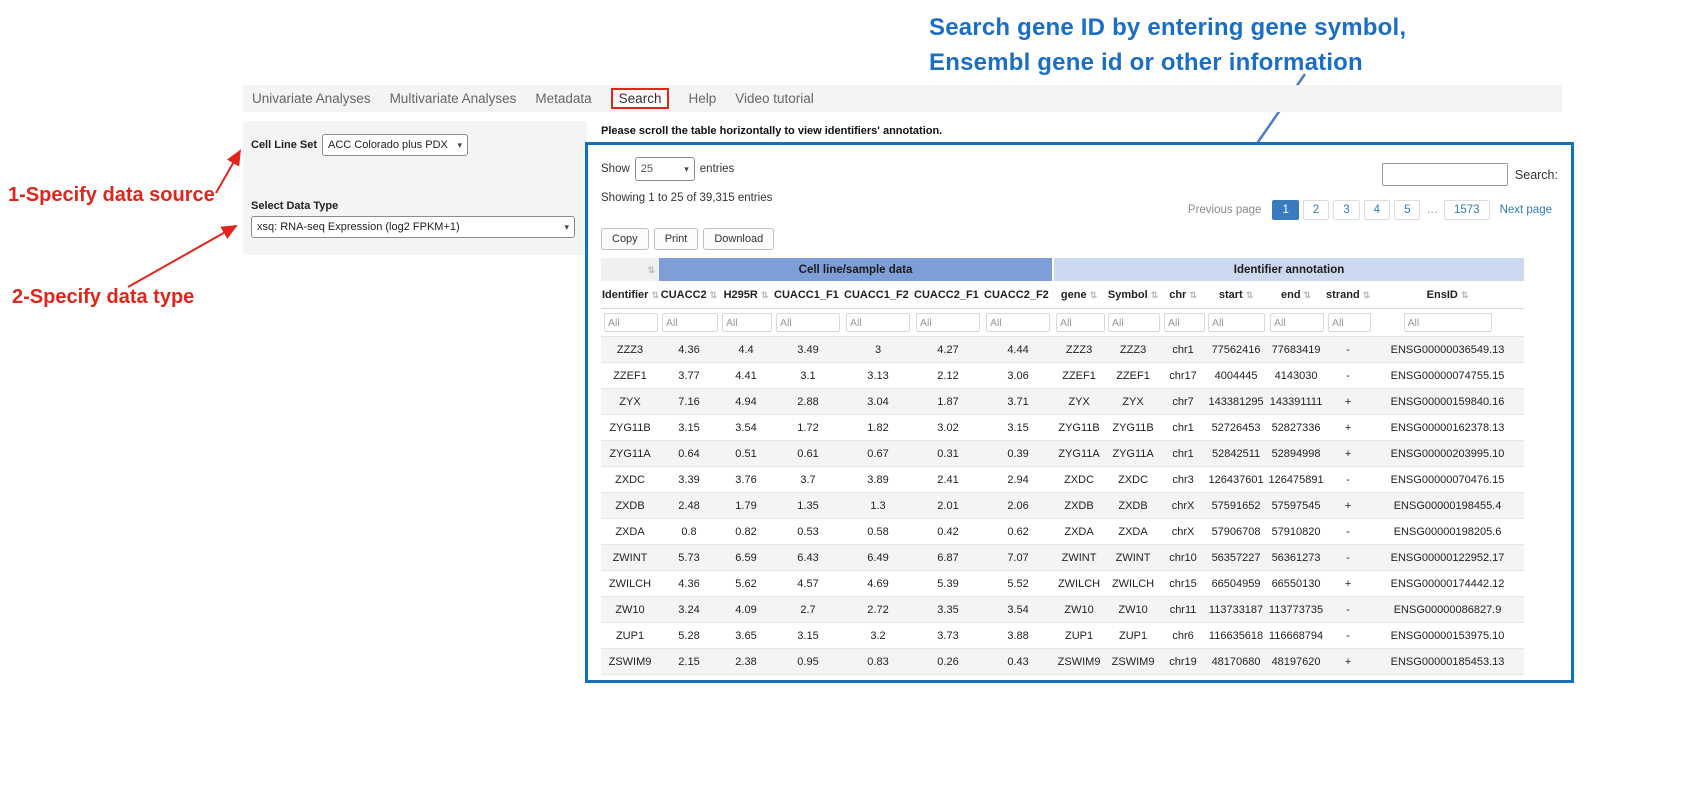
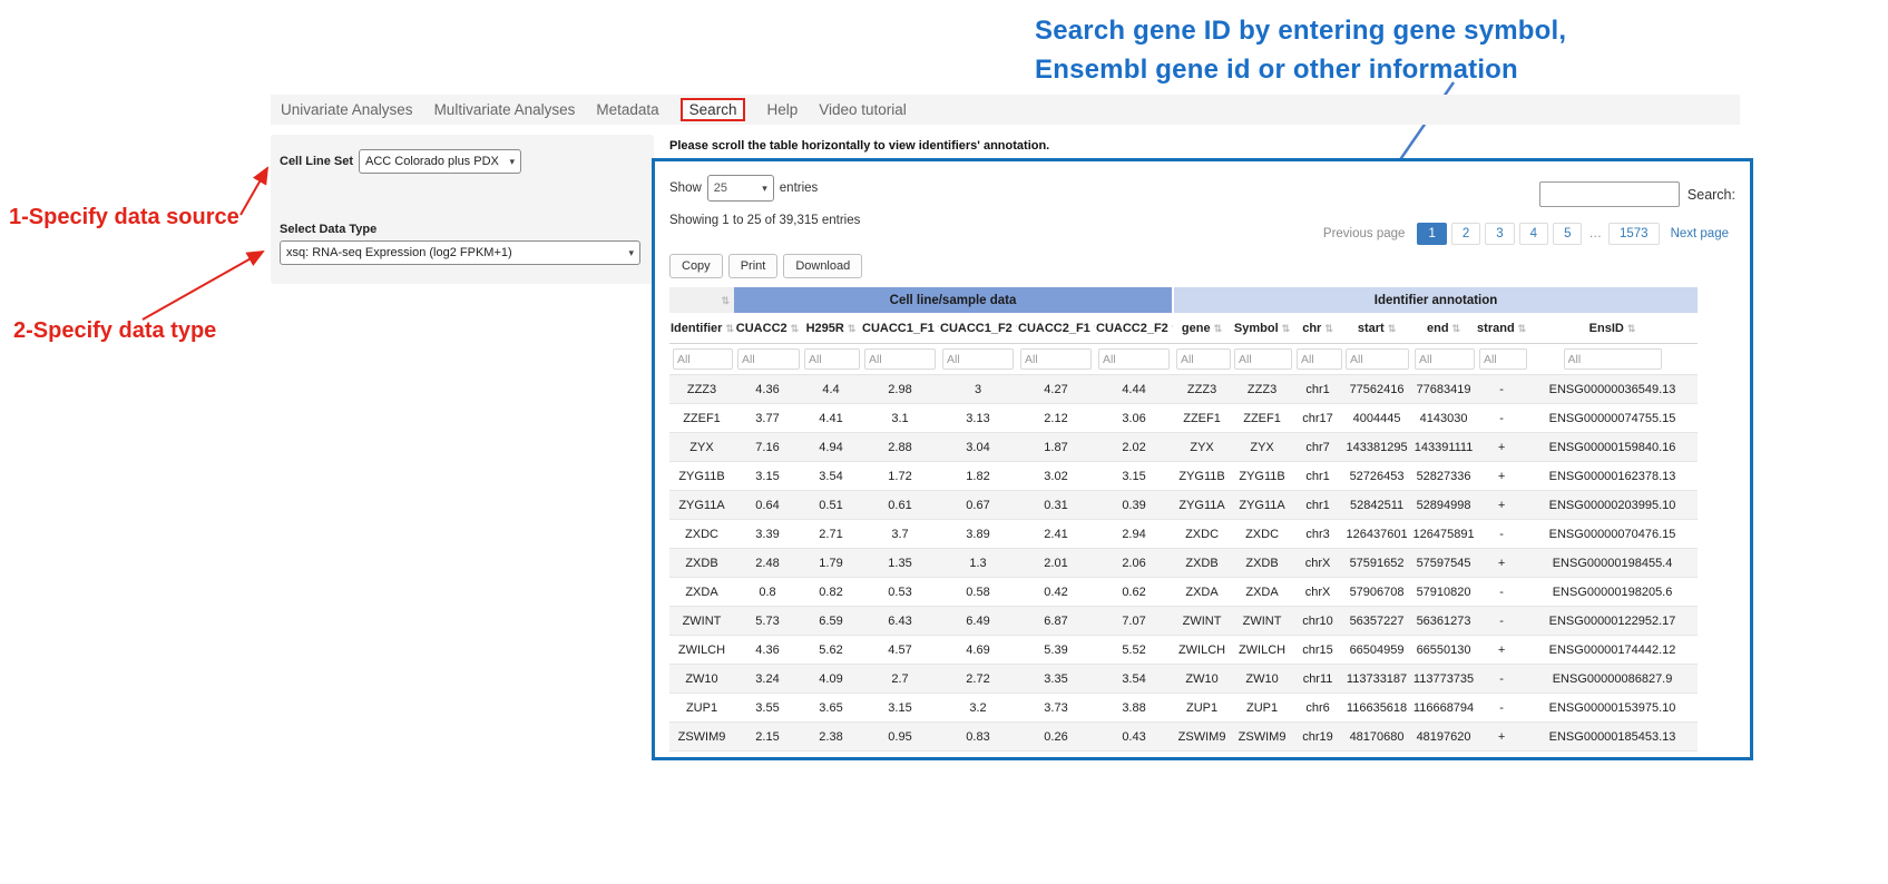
  Search gene ID by entering gene symbol,
  Ensembl gene id or other information
  1-Specify data source
  2-Specify data type
  Univariate Analyses
  Multivariate Analyses
  Metadata
  Search
  Help
  Video tutorial
  Cell Line Set
  ACC Colorado plus PDX
  ▾
  Select Data Type
  xsq: RNA-seq Expression (log2 FPKM+1)
  ▾
  Please scroll the table horizontally to view identifiers' annotation.
  Show
  25
  ▾
  entries
  Search:
  Showing 1 to 25 of 39,315 entries
  Previous page
  1
  2
  3
  4
  5
  …
  1573
  Next page
  Copy
  Print
  Download
  ⇅	Cell line/sample data	Identifier annotation
  Identifier ⇅	CUACC2 ⇅	H295R ⇅	CUACC1_F1	CUACC1_F2	CUACC2_F1	CUACC2_F2	gene ⇅	Symbol ⇅	chr ⇅	start ⇅	end ⇅	strand ⇅	EnsID ⇅
  All	All	All	All	All	All	All	All	All	All	All	All	All	All
- ZZZ3	4.36	4.4	3.49	3	4.27	4.44	ZZZ3	ZZZ3	chr1	77562416	77683419	-	ENSG00000036549.13
+ ZZZ3	4.36	4.4	2.98	3	4.27	4.44	ZZZ3	ZZZ3	chr1	77562416	77683419	-	ENSG00000036549.13
  ZZEF1	3.77	4.41	3.1	3.13	2.12	3.06	ZZEF1	ZZEF1	chr17	4004445	4143030	-	ENSG00000074755.15
- ZYX	7.16	4.94	2.88	3.04	1.87	3.71	ZYX	ZYX	chr7	143381295	143391111	+	ENSG00000159840.16
+ ZYX	7.16	4.94	2.88	3.04	1.87	2.02	ZYX	ZYX	chr7	143381295	143391111	+	ENSG00000159840.16
  ZYG11B	3.15	3.54	1.72	1.82	3.02	3.15	ZYG11B	ZYG11B	chr1	52726453	52827336	+	ENSG00000162378.13
  ZYG11A	0.64	0.51	0.61	0.67	0.31	0.39	ZYG11A	ZYG11A	chr1	52842511	52894998	+	ENSG00000203995.10
- ZXDC	3.39	3.76	3.7	3.89	2.41	2.94	ZXDC	ZXDC	chr3	126437601	126475891	-	ENSG00000070476.15
+ ZXDC	3.39	2.71	3.7	3.89	2.41	2.94	ZXDC	ZXDC	chr3	126437601	126475891	-	ENSG00000070476.15
  ZXDB	2.48	1.79	1.35	1.3	2.01	2.06	ZXDB	ZXDB	chrX	57591652	57597545	+	ENSG00000198455.4
  ZXDA	0.8	0.82	0.53	0.58	0.42	0.62	ZXDA	ZXDA	chrX	57906708	57910820	-	ENSG00000198205.6
  ZWINT	5.73	6.59	6.43	6.49	6.87	7.07	ZWINT	ZWINT	chr10	56357227	56361273	-	ENSG00000122952.17
  ZWILCH	4.36	5.62	4.57	4.69	5.39	5.52	ZWILCH	ZWILCH	chr15	66504959	66550130	+	ENSG00000174442.12
  ZW10	3.24	4.09	2.7	2.72	3.35	3.54	ZW10	ZW10	chr11	113733187	113773735	-	ENSG00000086827.9
- ZUP1	5.28	3.65	3.15	3.2	3.73	3.88	ZUP1	ZUP1	chr6	116635618	116668794	-	ENSG00000153975.10
+ ZUP1	3.55	3.65	3.15	3.2	3.73	3.88	ZUP1	ZUP1	chr6	116635618	116668794	-	ENSG00000153975.10
  ZSWIM9	2.15	2.38	0.95	0.83	0.26	0.43	ZSWIM9	ZSWIM9	chr19	48170680	48197620	+	ENSG00000185453.13
